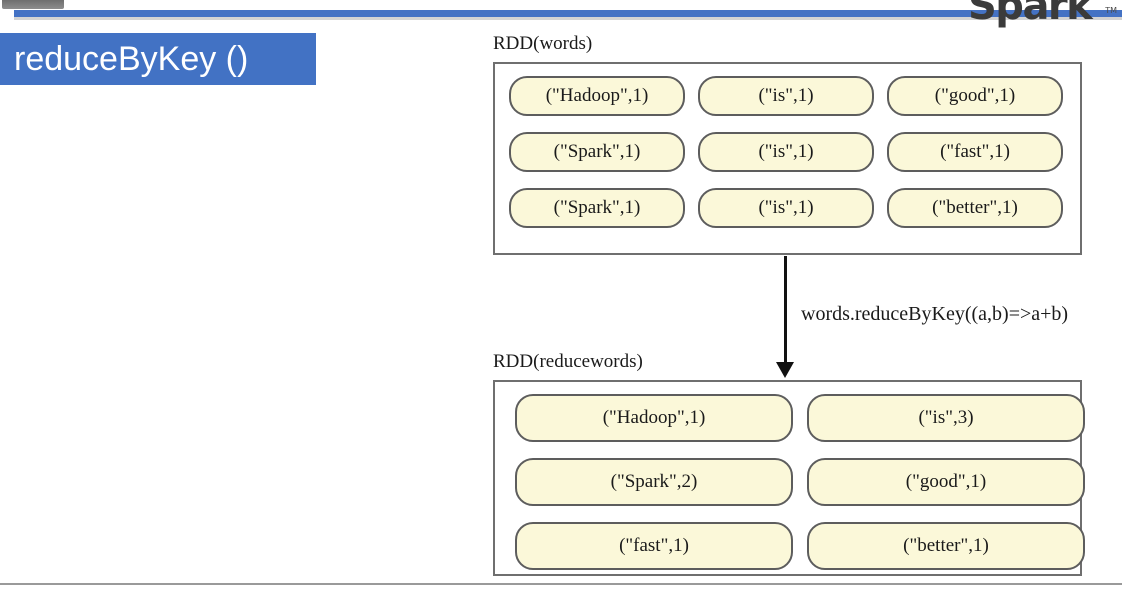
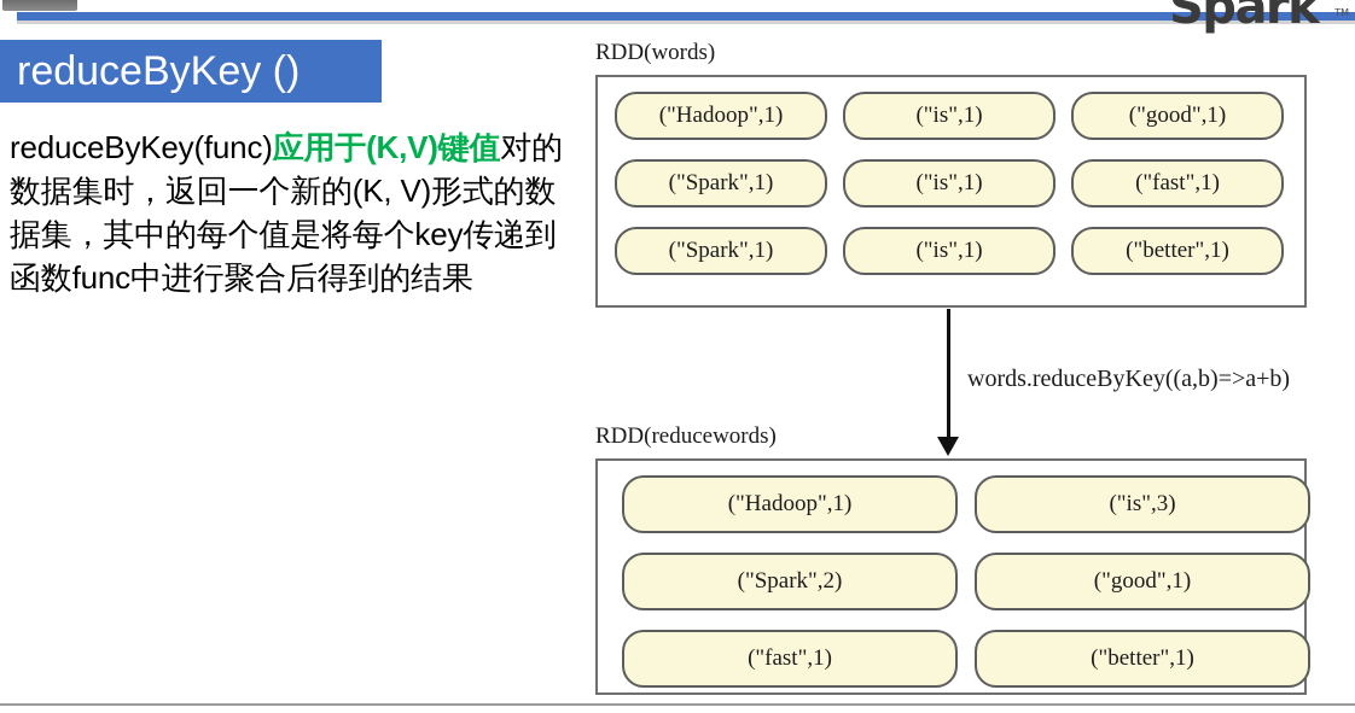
  Spark
  TM
  reduceByKey ()
+ reduceByKey(func)应用于(K,V)键值对的数据集时，返回一个新的(K, V)形式的数据集，其中的每个值是将每个key传递到函数func中进行聚合后得到的结果
  RDD(words)
  ("Hadoop",1)
  ("is",1)
  ("good",1)
  ("Spark",1)
  ("is",1)
  ("fast",1)
  ("Spark",1)
  ("is",1)
  ("better",1)
  words.reduceByKey((a,b)=>a+b)
  RDD(reducewords)
  ("Hadoop",1)
  ("is",3)
  ("Spark",2)
  ("good",1)
  ("fast",1)
  ("better",1)
